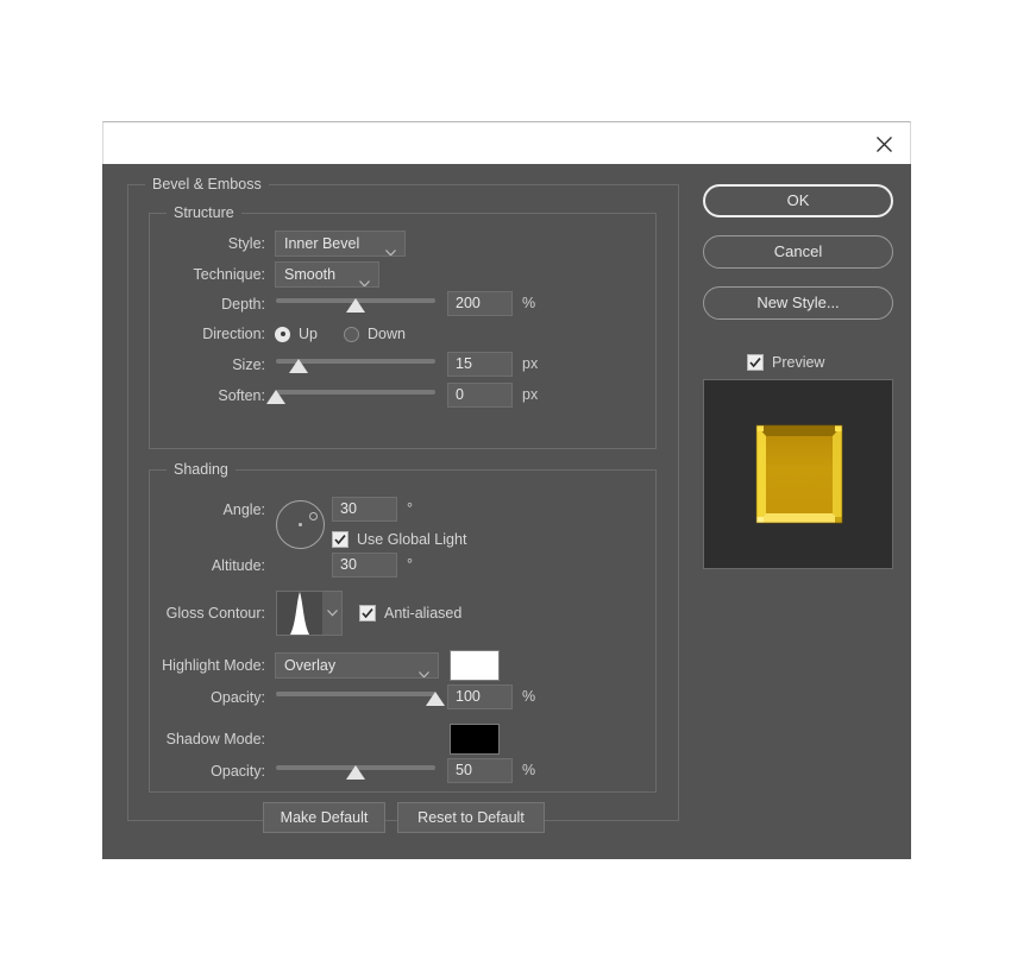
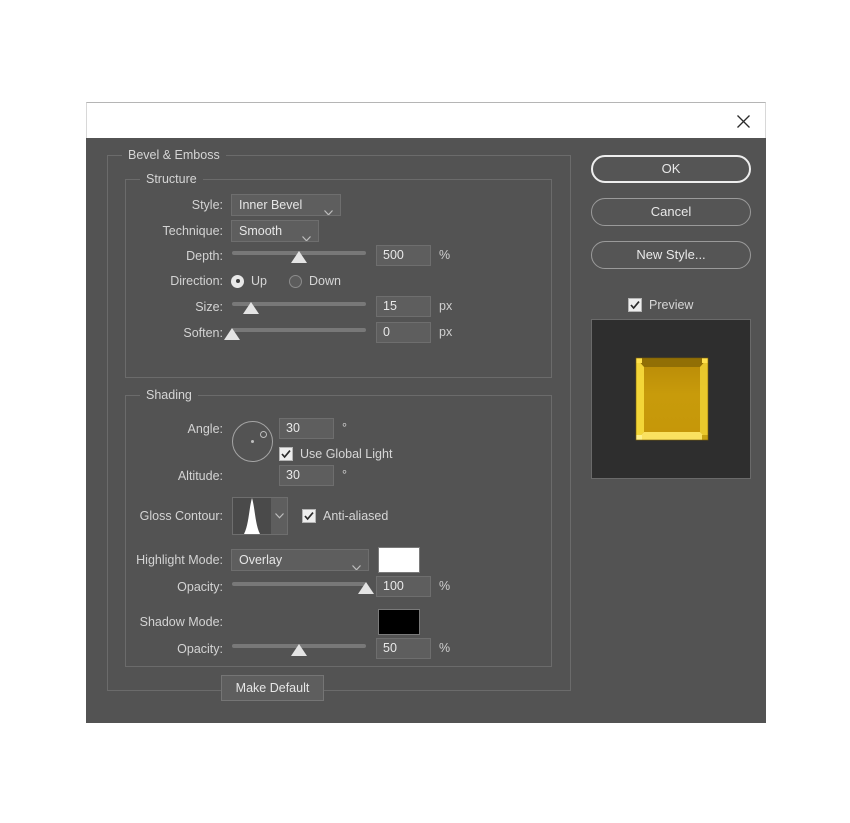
  Bevel & Emboss
  Structure
  Style:
  Inner Bevel
  Technique:
  Smooth
  Depth:
- 200
+ 500
  %
  Direction:
  Up
  Down
  Size:
  15
  px
  Soften:
  0
  px
  Shading
  Angle:
  30
  °
  Use Global Light
  Altitude:
  30
  °
  Gloss Contour:
  Anti-aliased
  Highlight Mode:
  Overlay
  Opacity:
  100
  %
  Shadow Mode:
  Opacity:
  50
  %
  Make Default
- Reset to Default
  OK
  Cancel
  New Style...
  Preview
